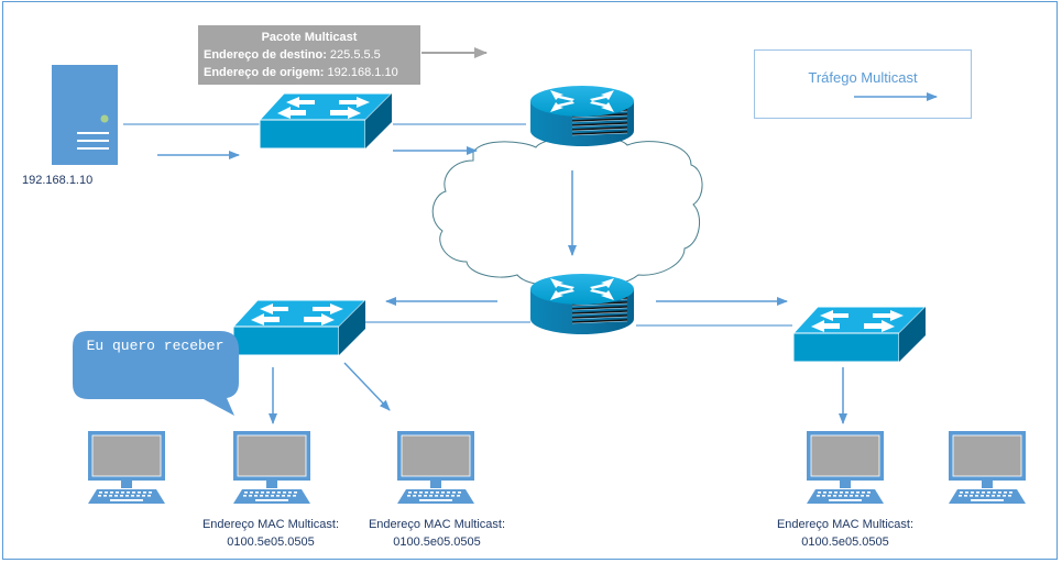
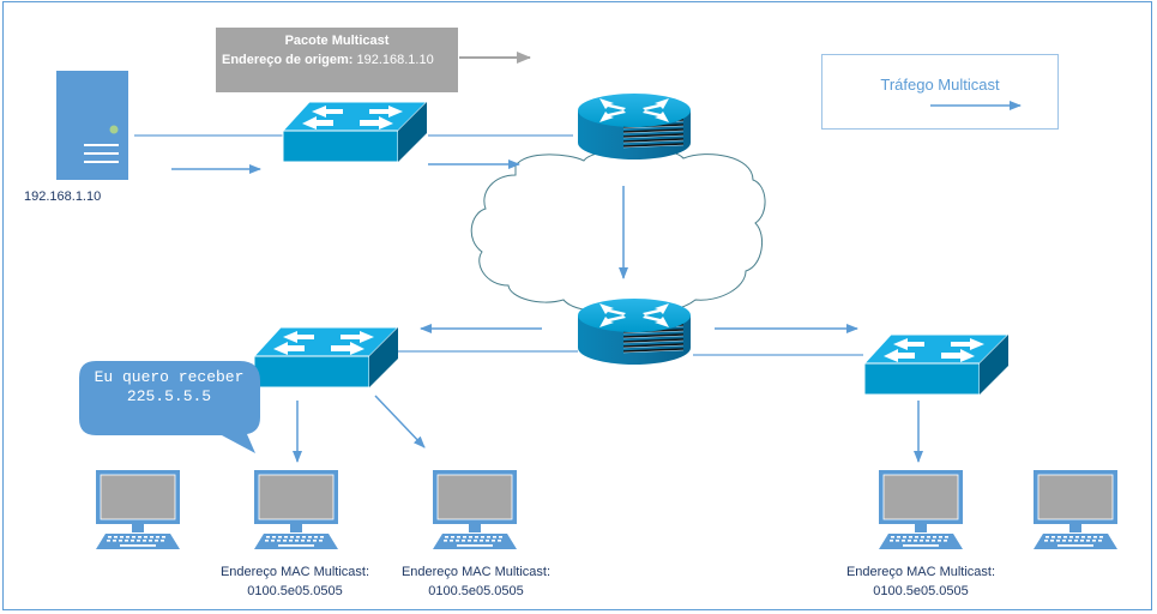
  Pacote Multicast
- Endereço de destino: 225.5.5.5
  Endereço de origem: 192.168.1.10
  Tráfego Multicast
  192.168.1.10
  Eu quero receber
+ 225.5.5.5
  Endereço MAC Multicast:
  0100.5e05.0505
  Endereço MAC Multicast:
  0100.5e05.0505
  Endereço MAC Multicast:
  0100.5e05.0505
